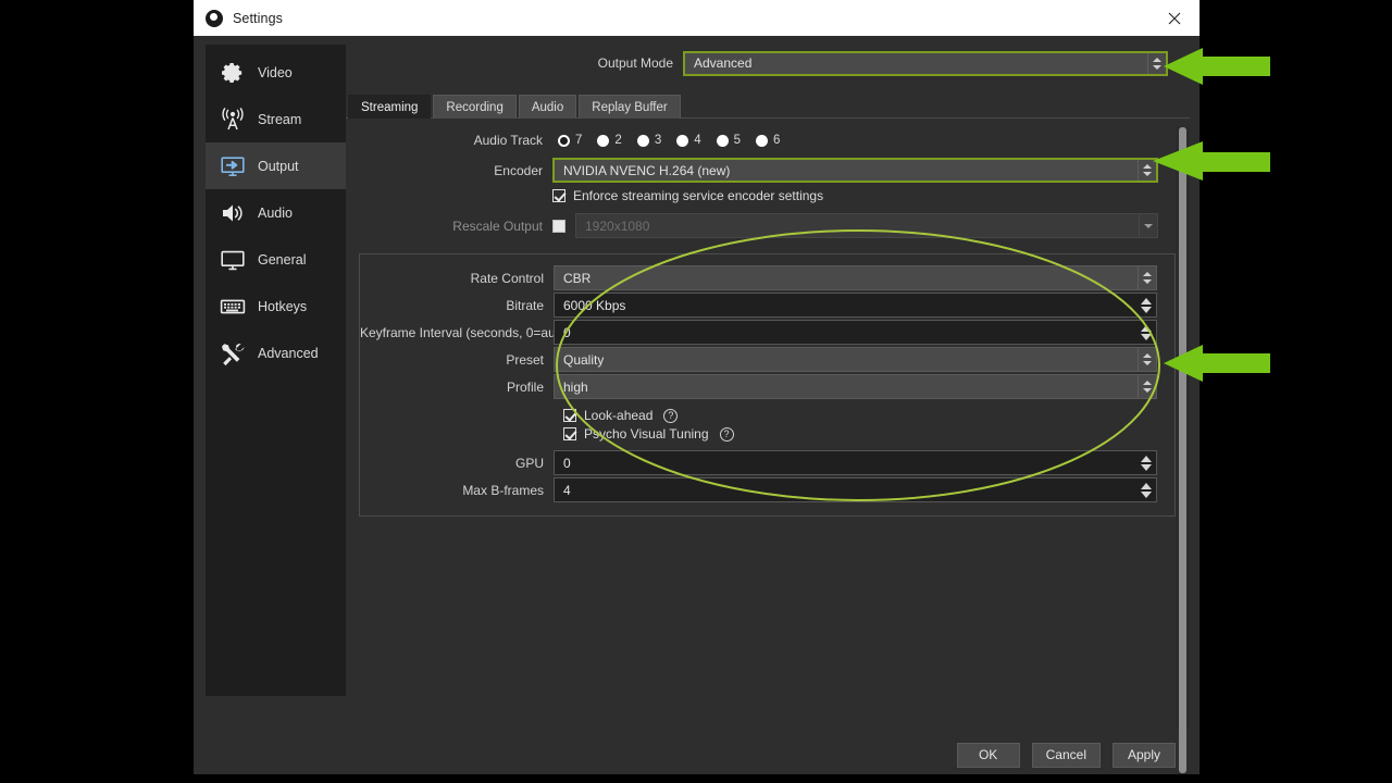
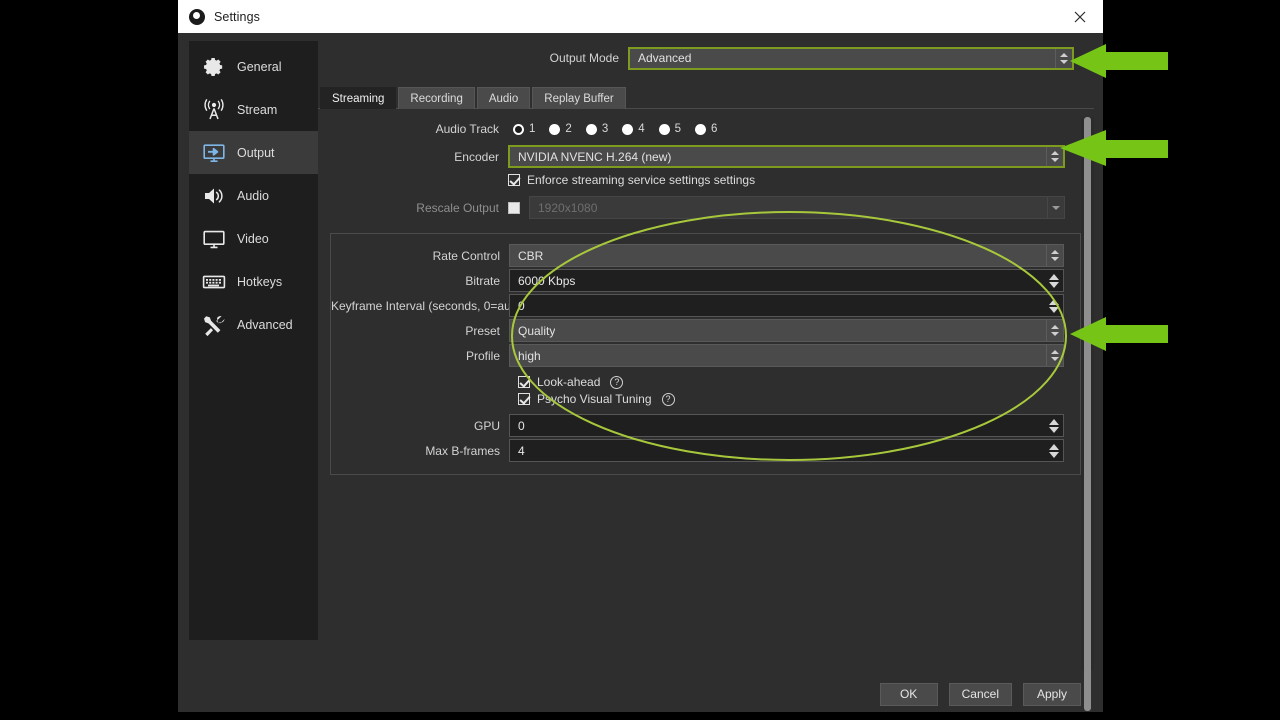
  Settings
- Video
+ General
  Stream
  Output
  Audio
- General
+ Video
  Hotkeys
  Advanced
  Output Mode
  Advanced
  Streaming
  Recording
  Audio
  Replay Buffer
  Audio Track
- 7
+ 1
  2
  3
  4
  5
  6
  Encoder
  NVIDIA NVENC H.264 (new)
- Enforce streaming service encoder settings
+ Enforce streaming service settings settings
  Rescale Output
  1920x1080
  Rate Control
  CBR
  Bitrate
  600 Kbps
  Keyframe Interval (seconds, 0=au
  Preset
  Quality
  Profile
  high
  Look-ahead
  ?
  Psycho Visual Tuning
  ?
  GPU
  0
  Max B-frames
  4
  OK
  Cancel
  Apply
